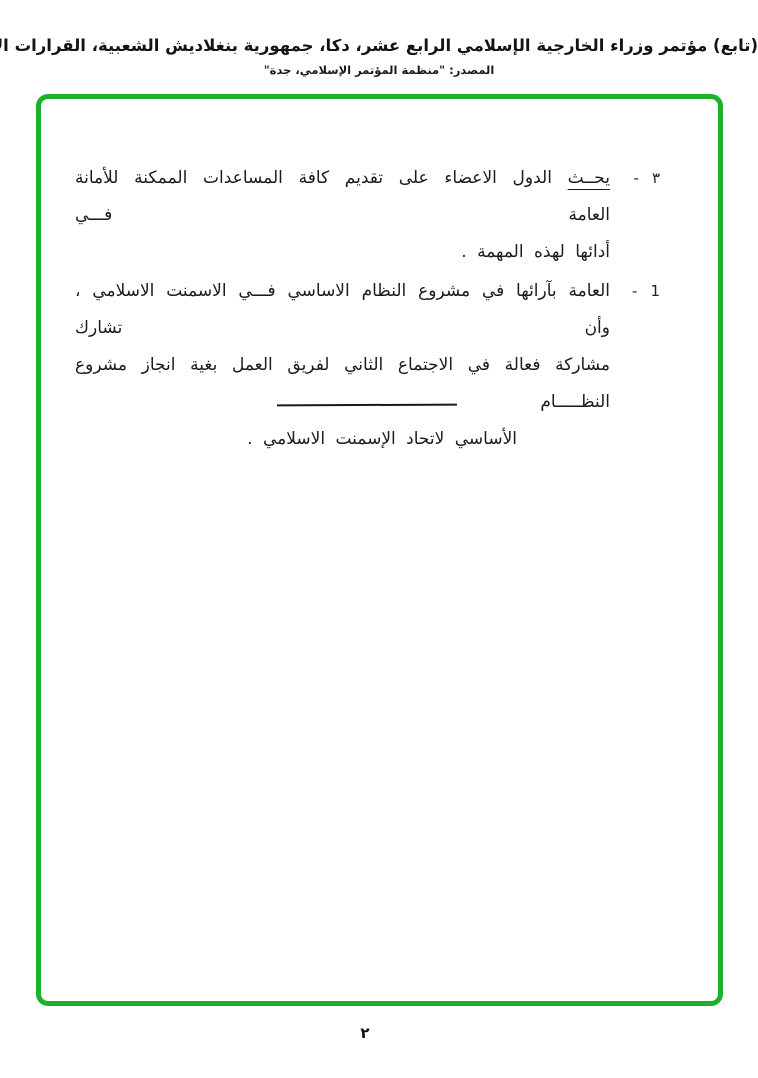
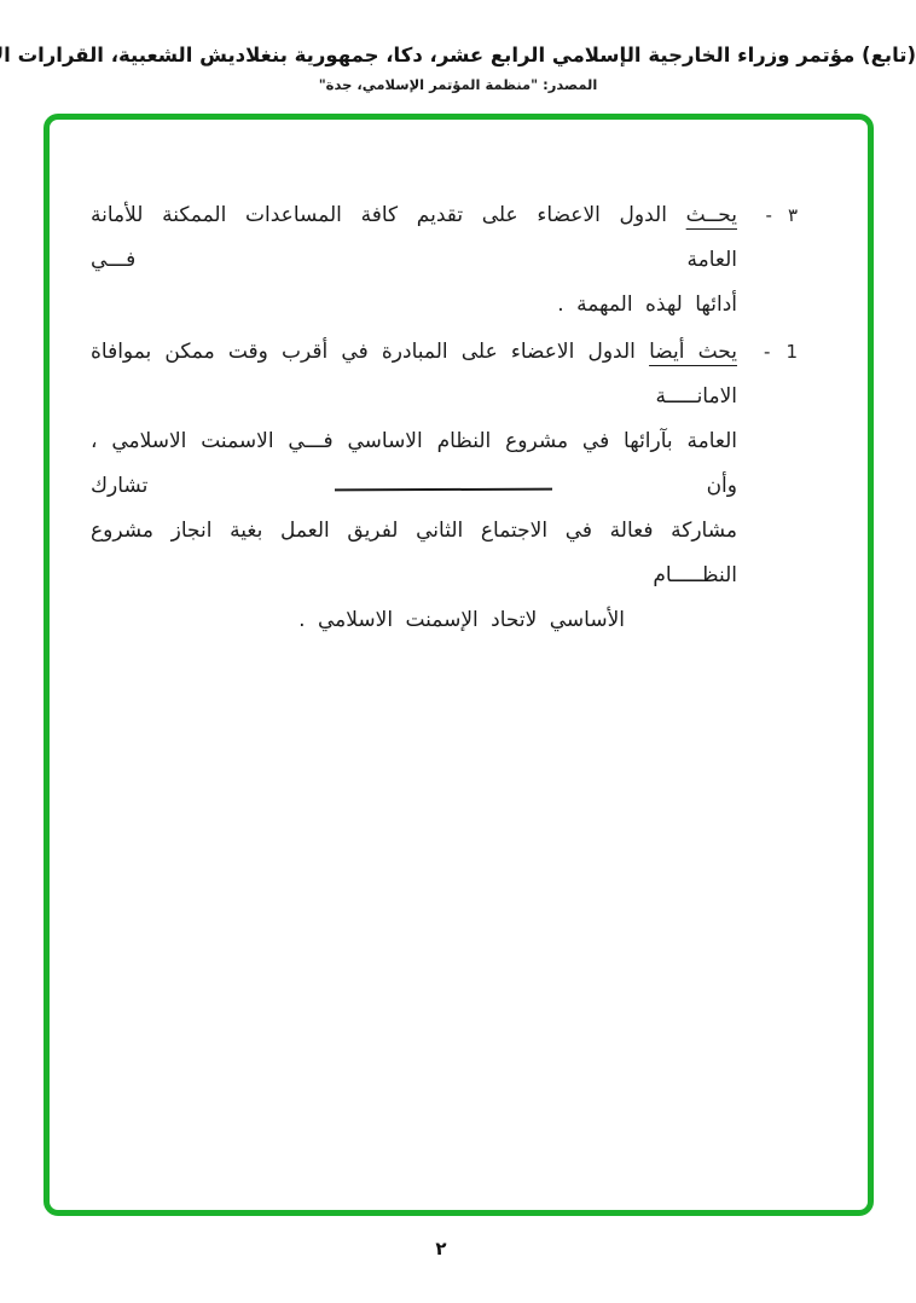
  (تابع) مؤتمر وزراء الخارجية الإسلامي الرابع عشر، دكا، جمهورية بنغلاديش الشعبية، القرارات ال
  المصدر: "منظمة المؤتمر الإسلامي، جدة"
  ٣
  -
  يحــث الدول الاعضاء على تقديم كافة المساعدات الممكنة للأمانة العامة فـــي
  أدائها لهذه المهمة .
  1
  -
+ يحث أيضا الدول الاعضاء على المبادرة في أقرب وقت ممكن بموافاة الامانـــــة
  العامة بآرائها في مشروع النظام الاساسي فـــي الاسمنت الاسلامي ، وأن تشارك
  مشاركة فعالة في الاجتماع الثاني لفريق العمل بغية انجاز مشروع النظـــــام
  الأساسي لاتحاد الإسمنت الاسلامي .
  ٢
